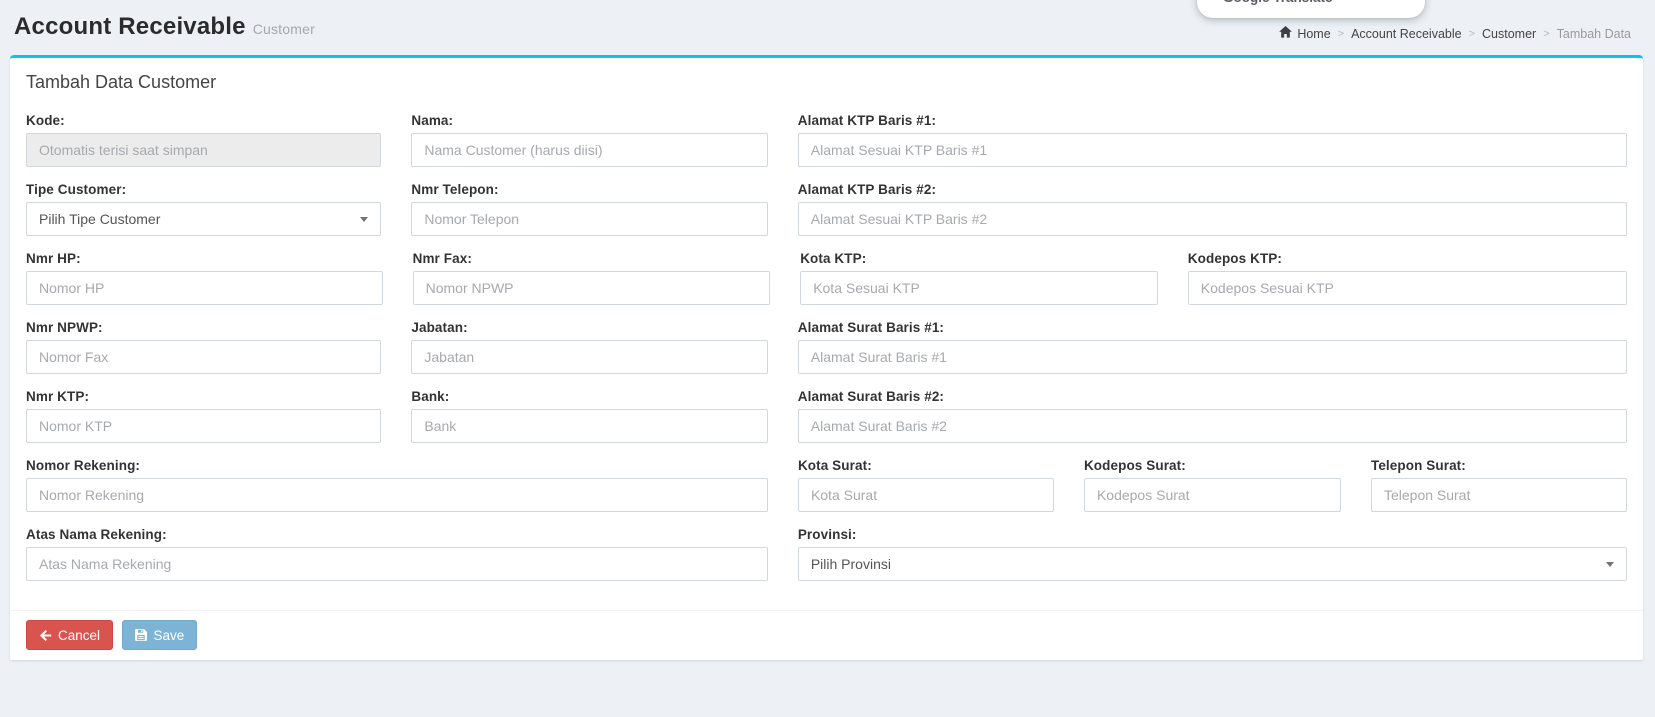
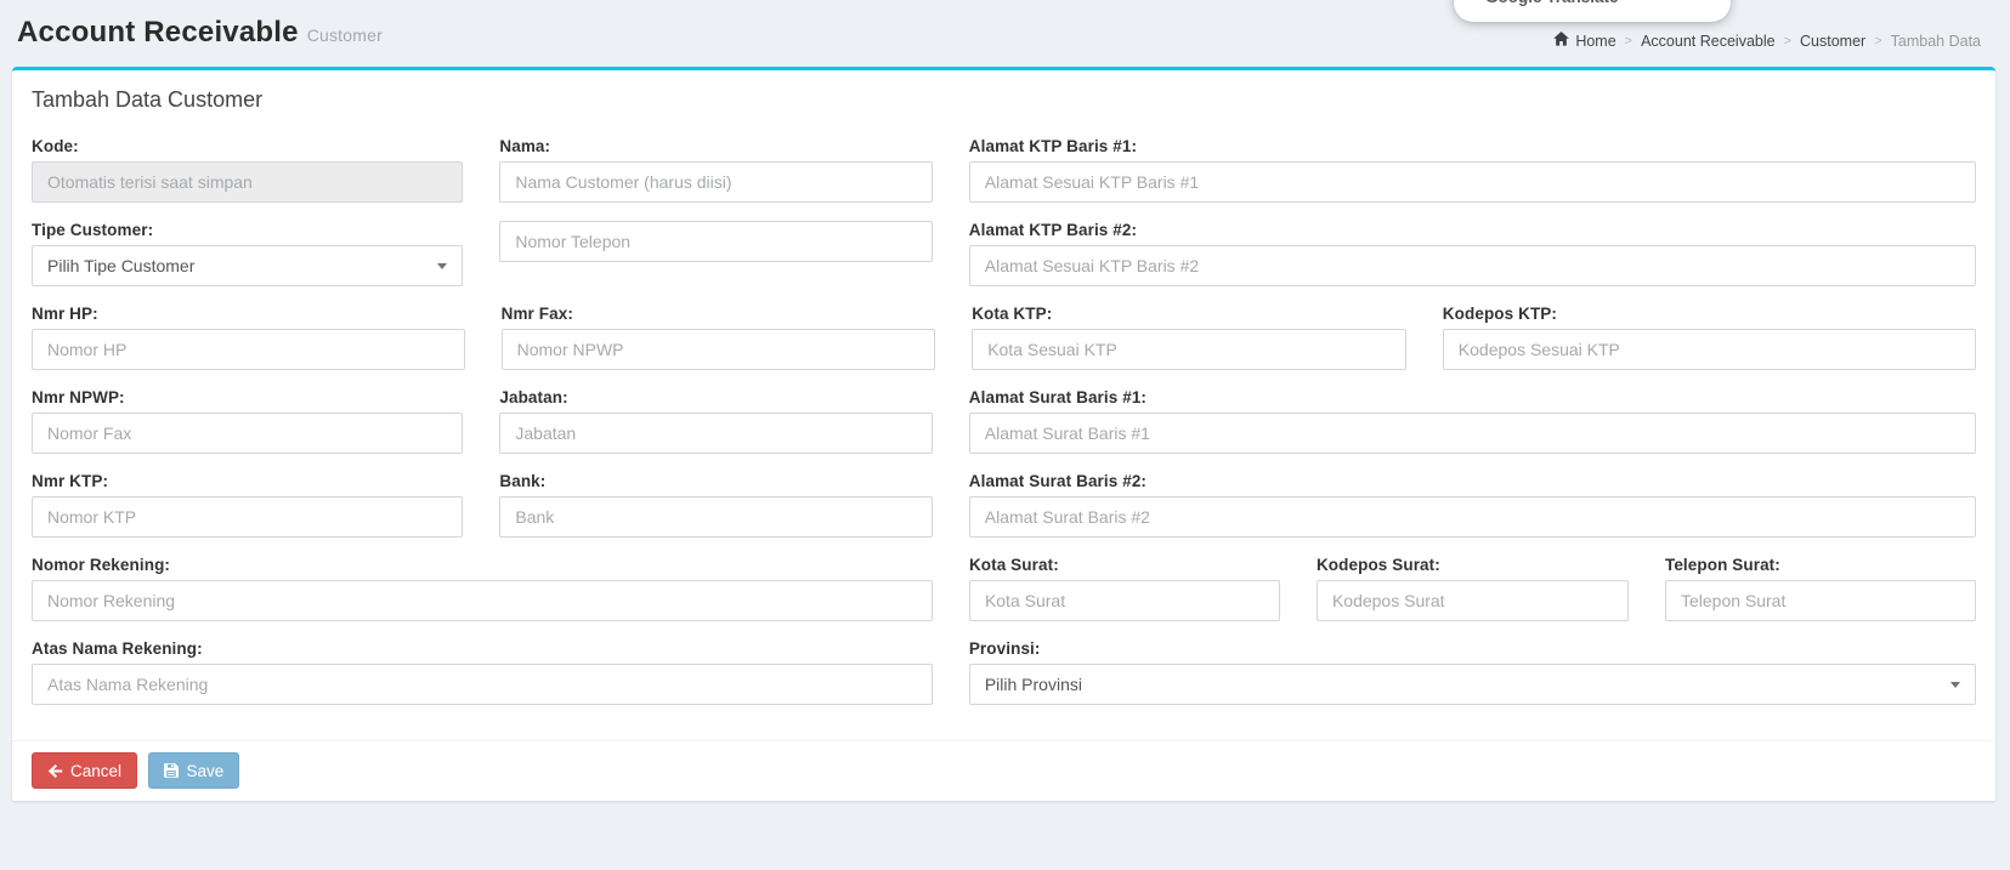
  Account Receivable Customer
  Home
  >
  Account Receivable
  >
  Customer
  >
  Tambah Data
  Tambah Data Customer
  Kode:
  Otomatis terisi saat simpan
  Nama:
  Nama Customer (harus diisi)
  Alamat KTP Baris #1:
  Alamat Sesuai KTP Baris #1
  Tipe Customer:
  Pilih Tipe Customer
- Nmr Telepon:
  Nomor Telepon
  Alamat KTP Baris #2:
  Alamat Sesuai KTP Baris #2
  Nmr HP:
  Nomor HP
  Nmr Fax:
  Nomor NPWP
  Kota KTP:
  Kota Sesuai KTP
  Kodepos KTP:
  Kodepos Sesuai KTP
  Nmr NPWP:
  Nomor Fax
  Jabatan:
  Jabatan
  Alamat Surat Baris #1:
  Alamat Surat Baris #1
  Nmr KTP:
  Nomor KTP
  Bank:
  Bank
  Alamat Surat Baris #2:
  Alamat Surat Baris #2
  Nomor Rekening:
  Nomor Rekening
  Kota Surat:
  Kota Surat
  Kodepos Surat:
  Kodepos Surat
  Telepon Surat:
  Telepon Surat
  Atas Nama Rekening:
  Atas Nama Rekening
  Provinsi:
  Pilih Provinsi
  Cancel
  Save
